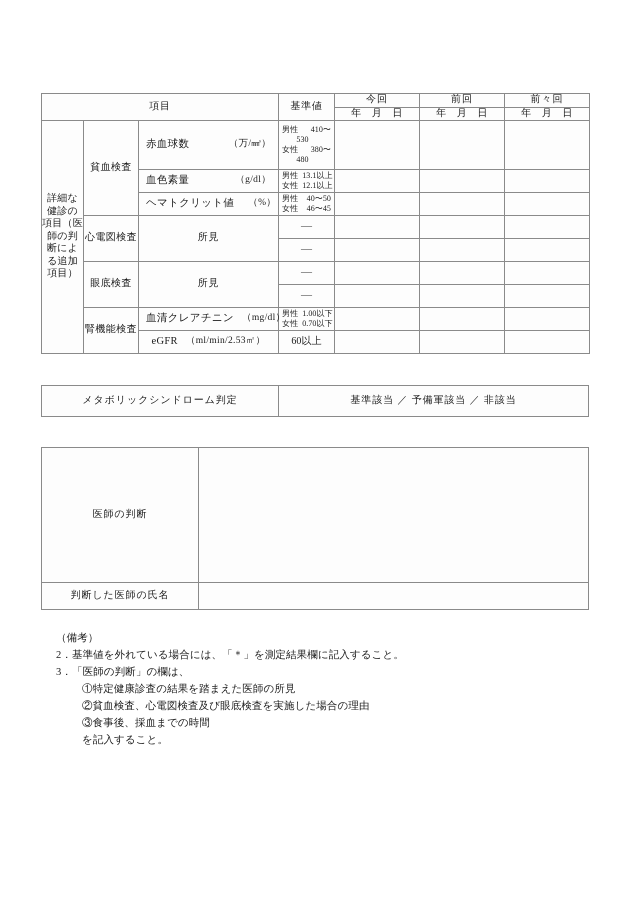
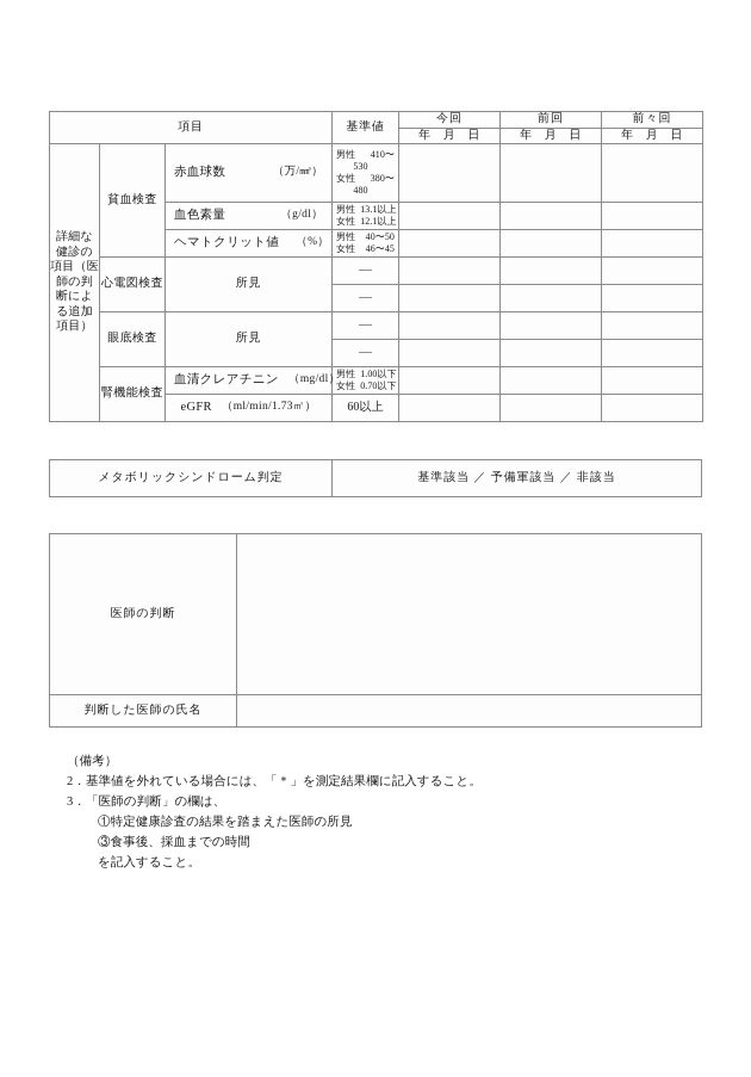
  項目	基準値	今回	前回	前々回
  年 月 日	年 月 日	年 月 日
  詳細な健診の項目（医師の判断による追加項目）	貧血検査	赤血球数 （万/㎣）	男性 410〜 530 女性 380〜 480
  血色素量 （g/dl）	男性 13.1以上 女性 12.1以上
  ヘマトクリット値 （%）	男性 40〜50 女性 46〜45
  心電図検査	所見	—
  —
  眼底検査	所見	—
  —
  腎機能検査	血清クレアチニン （mg/dl）	男性 1.00以下 女性 0.70以下
- eGFR （ml/min/2.53㎡）	60以上
+ eGFR （ml/min/1.73㎡）	60以上
  メタボリックシンドローム判定	基準該当 ／ 予備軍該当 ／ 非該当
  医師の判断
  判断した医師の氏名
  （備考）
  2．
  基準値を外れている場合には、「＊」を測定結果欄に記入すること。
  3．
  「医師の判断」の欄は、
  ①特定健康診査の結果を踏まえた医師の所見
- ②貧血検査、心電図検査及び眼底検査を実施した場合の理由
  ③食事後、採血までの時間
  を記入すること。
